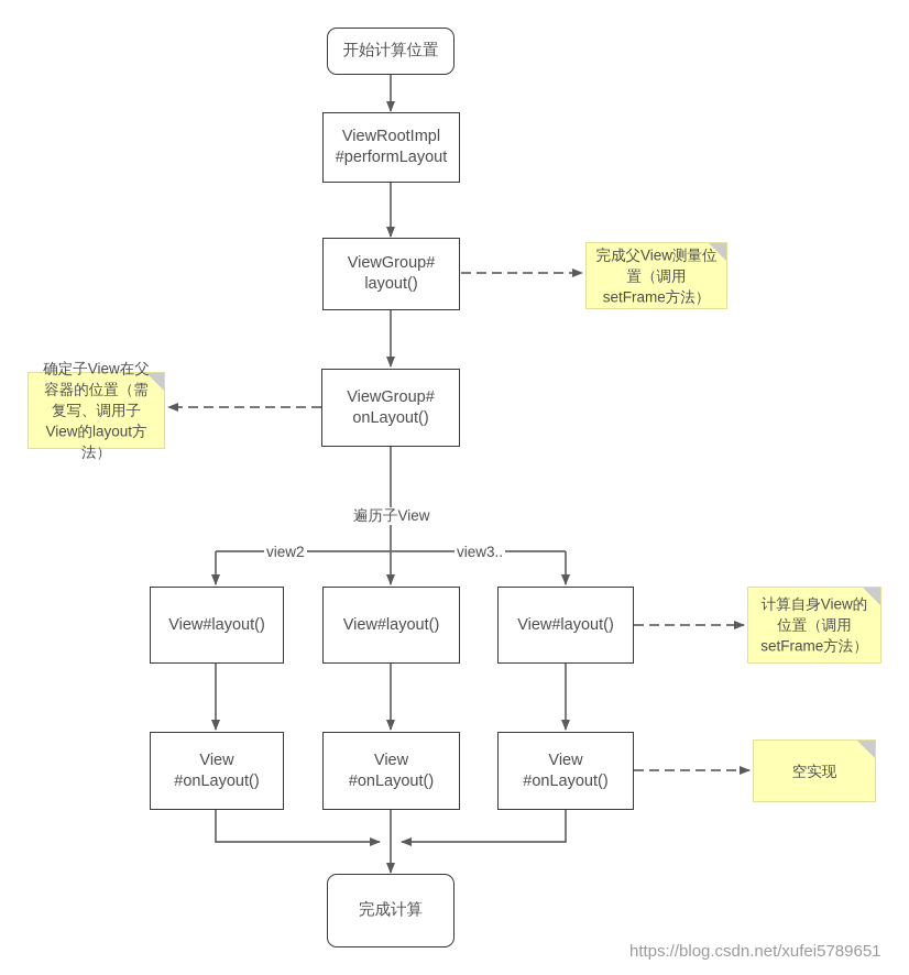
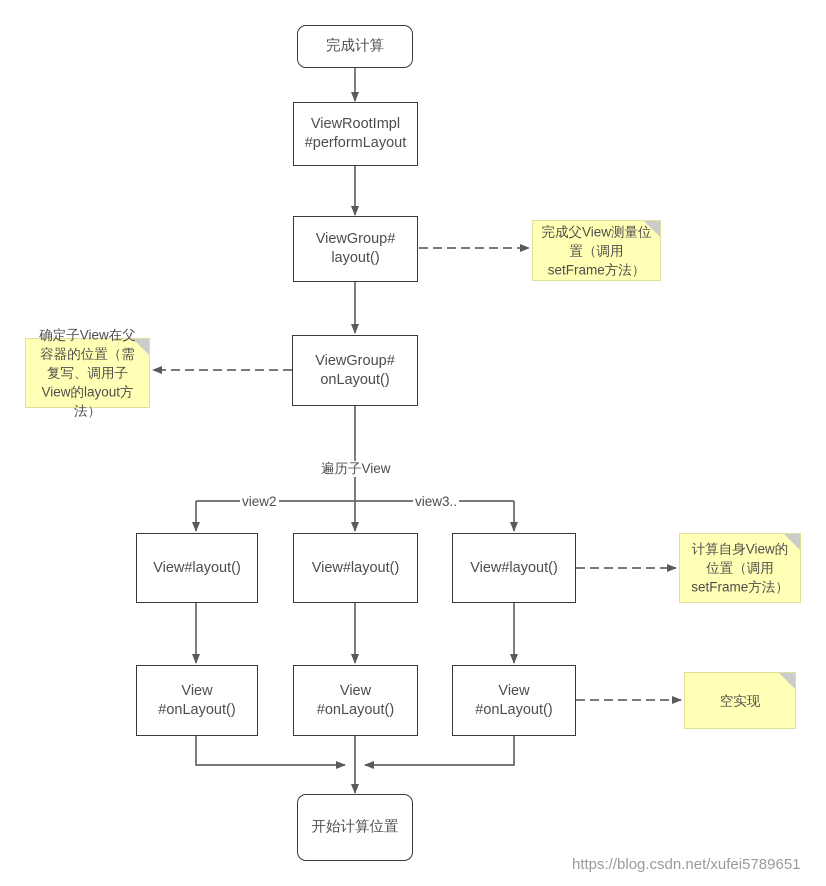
- 开始计算位置
+ 完成计算
  ViewRootImpl
  #performLayout
  ViewGroup#
  layout()
  ViewGroup#
  onLayout()
  View#layout()
  View#layout()
  View#layout()
  View
  #onLayout()
  View
  #onLayout()
  View
  #onLayout()
- 完成计算
+ 开始计算位置
  完成父View测量位
  置（调用
  setFrame方法）
  确定子View在父
  容器的位置（需
  复写、调用子
  View的layout方
  法）
  计算自身View的
  位置（调用
  setFrame方法）
  空实现
  遍历子View
  view2
  view3..
  https://blog.csdn.net/xufei5789651
